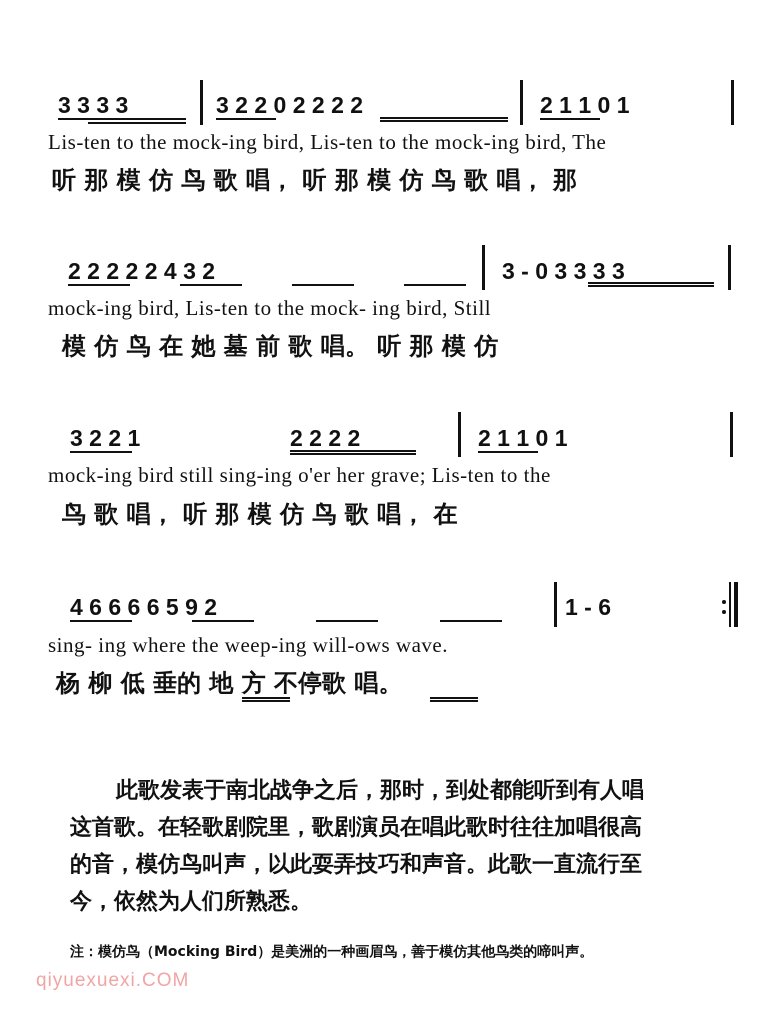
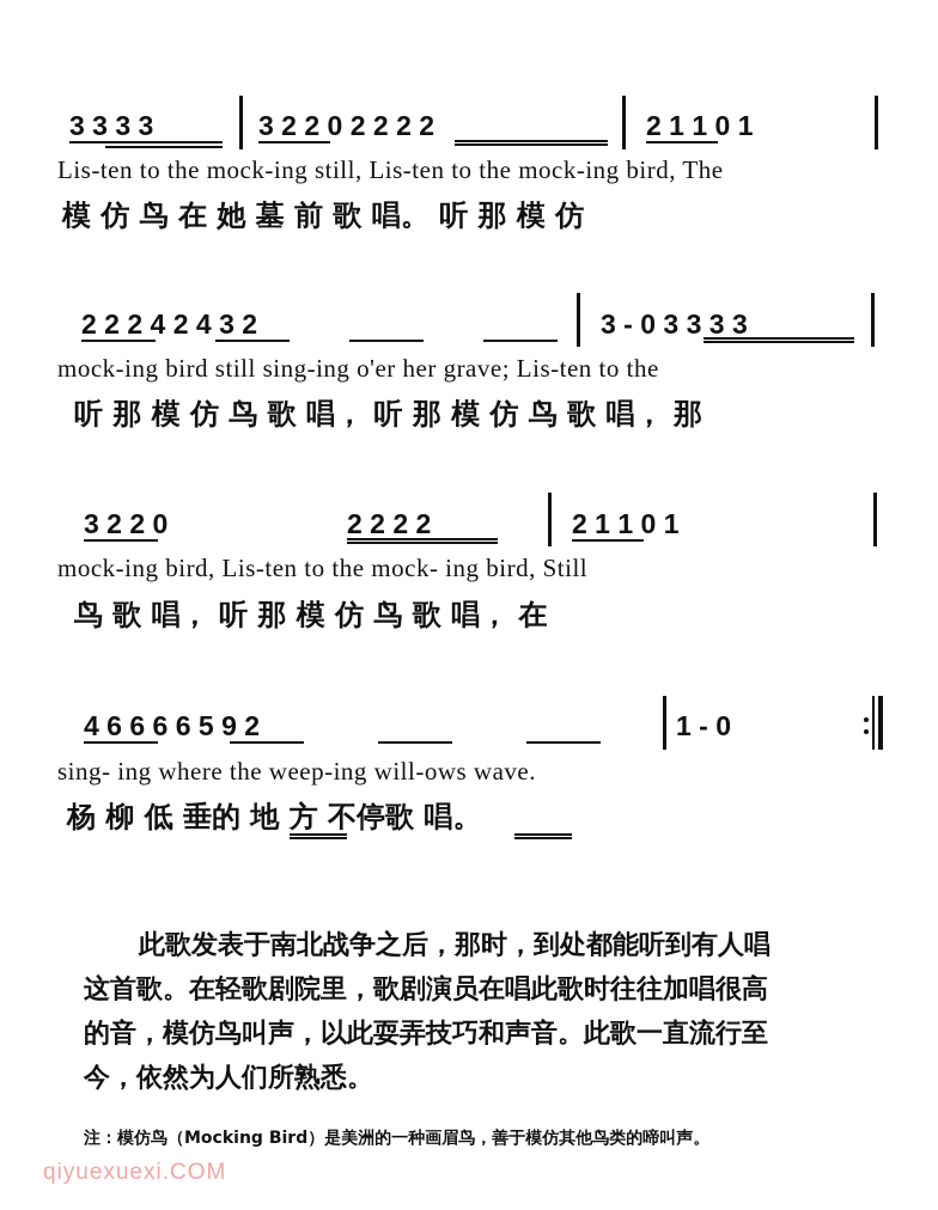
  3 3 3 3
  3 2 2 0 2 2 2 2
  2 1 1 0 1
- Lis-ten to the mock-ing bird, Lis-ten to the mock-ing bird, The
+ Lis-ten to the mock-ing still, Lis-ten to the mock-ing bird, The
- 听 那 模 仿 鸟 歌 唱， 听 那 模 仿 鸟 歌 唱， 那
+ 模 仿 鸟 在 她 墓 前 歌 唱。 听 那 模 仿
- 2 2 2 2 2 4 3 2
+ 2 2 2 4 2 4 3 2
  3 - 0 3 3 3 3
- mock-ing bird, Lis-ten to the mock- ing bird, Still
+ mock-ing bird still sing-ing o'er her grave; Lis-ten to the
- 模 仿 鸟 在 她 墓 前 歌 唱。 听 那 模 仿
+ 听 那 模 仿 鸟 歌 唱， 听 那 模 仿 鸟 歌 唱， 那
- 3 2 2 1
+ 3 2 2 0
  2 2 2 2
  2 1 1 0 1
- mock-ing bird still sing-ing o'er her grave; Lis-ten to the
+ mock-ing bird, Lis-ten to the mock- ing bird, Still
  鸟 歌 唱， 听 那 模 仿 鸟 歌 唱， 在
  4 6 6 6 6 5 9 2
- 1 - 6
+ 1 - 0
  sing- ing where the weep-ing will-ows wave.
  杨 柳 低 垂的 地 方 不停歌 唱。
  此歌发表于南北战争之后，那时，到处都能听到有人唱
  这首歌。在轻歌剧院里，歌剧演员在唱此歌时往往加唱很高
  的音，模仿鸟叫声，以此耍弄技巧和声音。此歌一直流行至
  今，依然为人们所熟悉。
  注：模仿鸟（Mocking Bird）是美洲的一种画眉鸟，善于模仿其他鸟类的啼叫声。
  qiyuexuexi.COM
